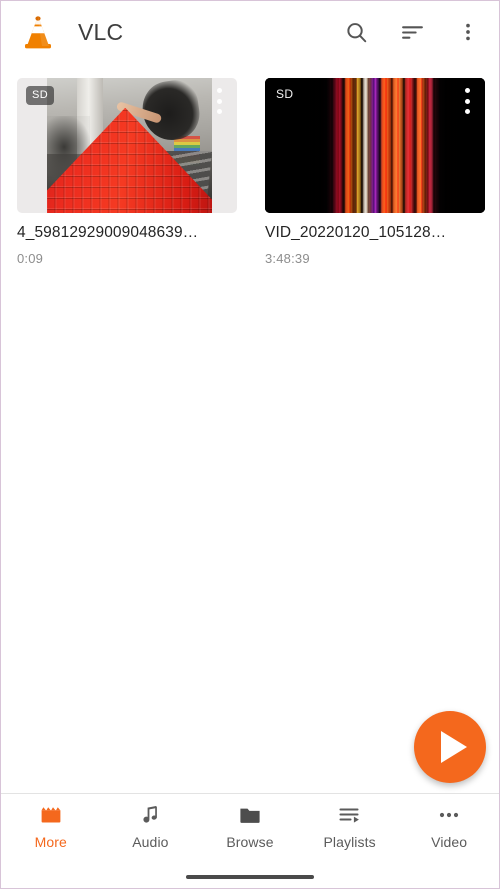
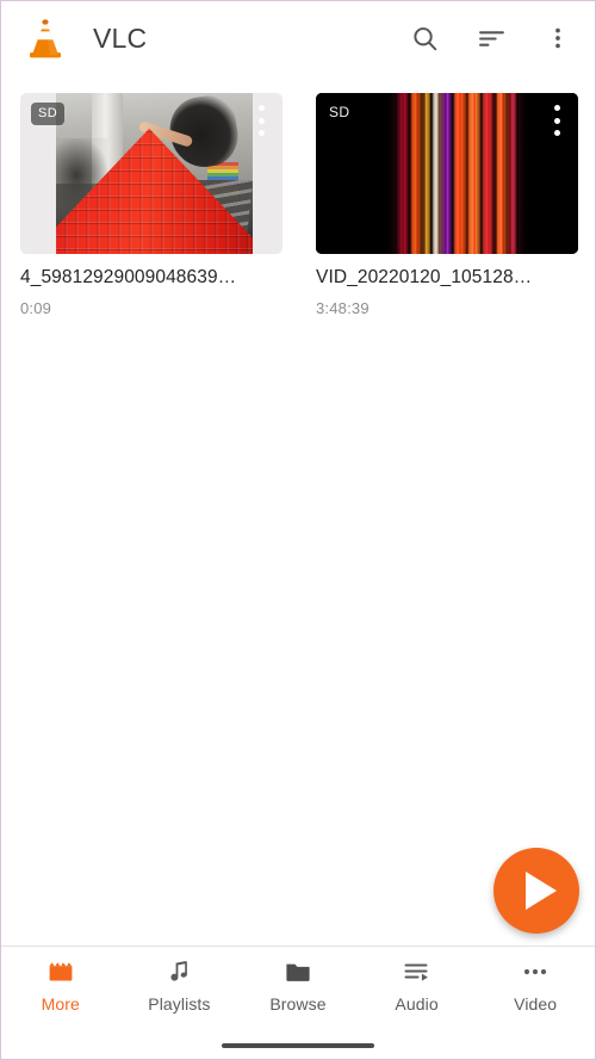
  VLC
  SD
  4_59812929009048639…
  0:09
  SD
  VID_20220120_105128…
  3:48:39
  More
- Audio
+ Playlists
  Browse
- Playlists
+ Audio
  Video
